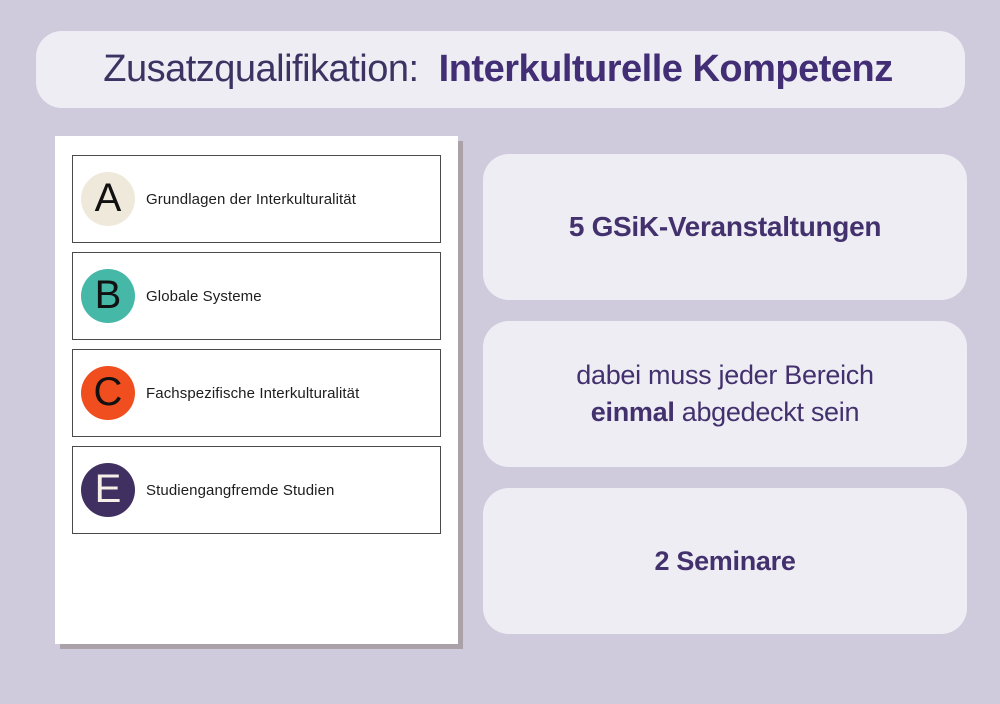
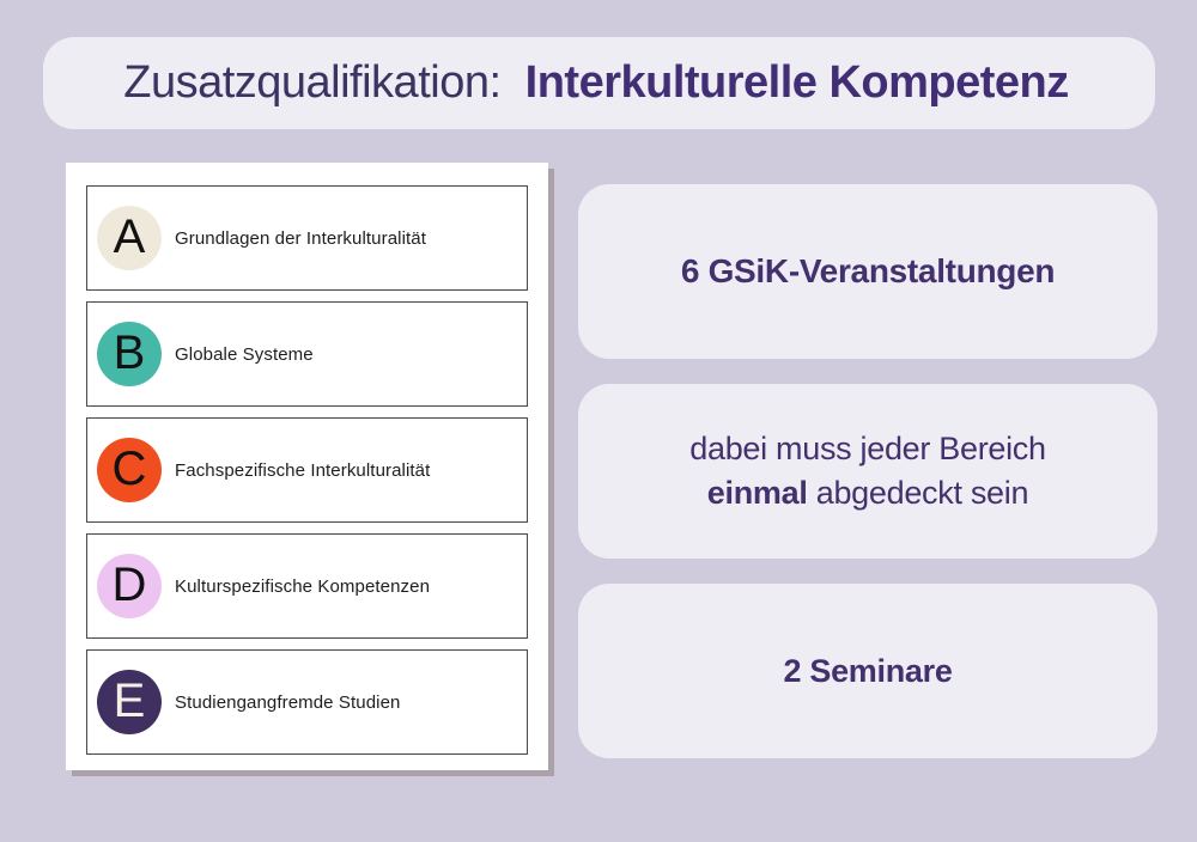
  Zusatzqualifikation: Interkulturelle Kompetenz
  A
  Grundlagen der Interkulturalität
  B
  Globale Systeme
  C
  Fachspezifische Interkulturalität
+ D
+ Kulturspezifische Kompetenzen
  E
  Studiengangfremde Studien
- 5 GSiK-Veranstaltungen
+ 6 GSiK-Veranstaltungen
  dabei muss jeder Bereich
  einmal abgedeckt sein
  2 Seminare
